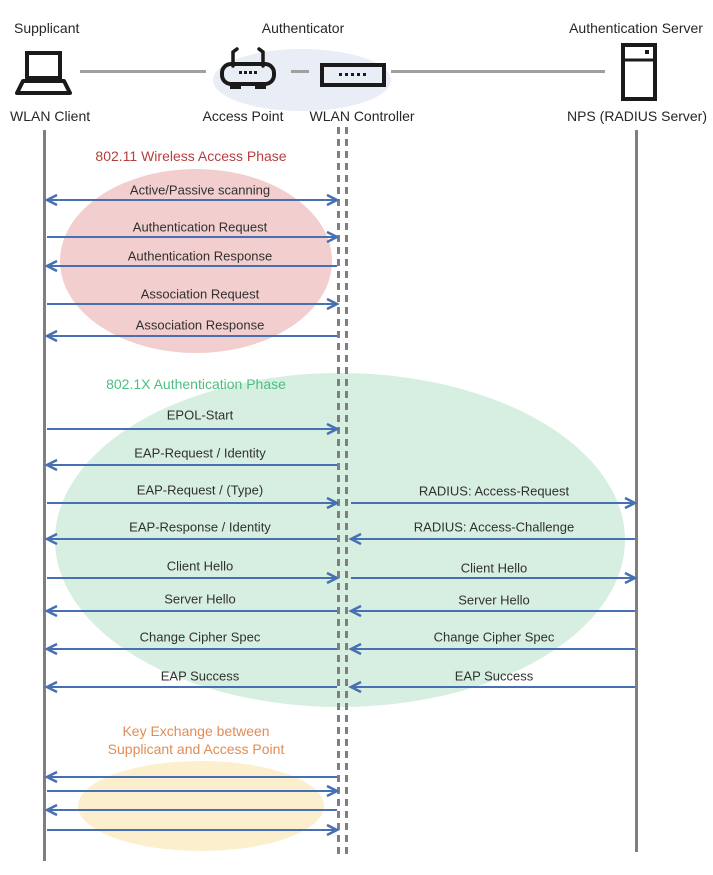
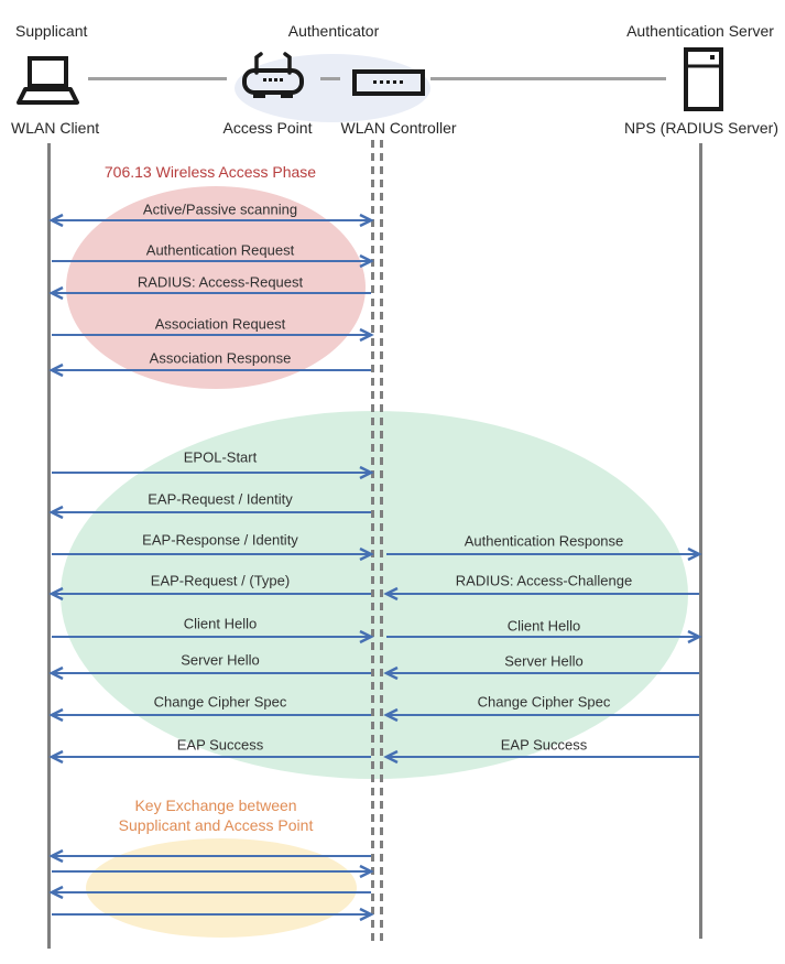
  Supplicant
  Authenticator
  Authentication Server
  WLAN Client
  Access Point
  WLAN Controller
  NPS (RADIUS Server)
- 802.11 Wireless Access Phase
+ 706.13 Wireless Access Phase
- 802.1X Authentication Phase
  Key Exchange between
  Supplicant and Access Point
  Active/Passive scanning
  Authentication Request
- Authentication Response
+ RADIUS: Access-Request
  Association Request
  Association Response
  EPOL-Start
  EAP-Request / Identity
- EAP-Request / (Type)
+ EAP-Response / Identity
- RADIUS: Access-Request
+ Authentication Response
- EAP-Response / Identity
+ EAP-Request / (Type)
  RADIUS: Access-Challenge
  Client Hello
  Client Hello
  Server Hello
  Server Hello
  Change Cipher Spec
  Change Cipher Spec
  EAP Success
  EAP Success
